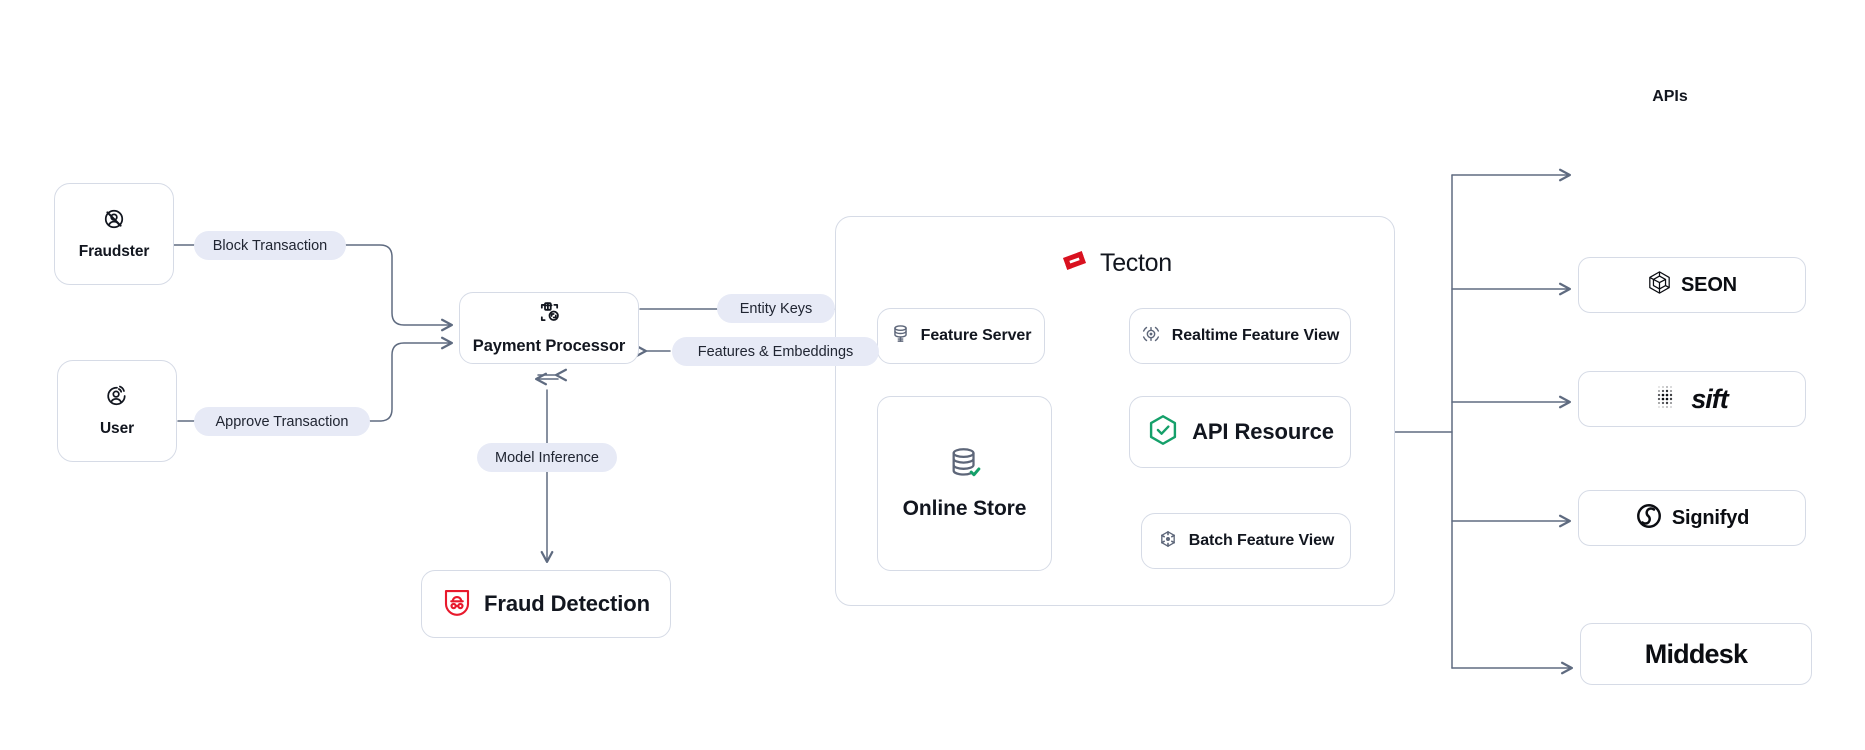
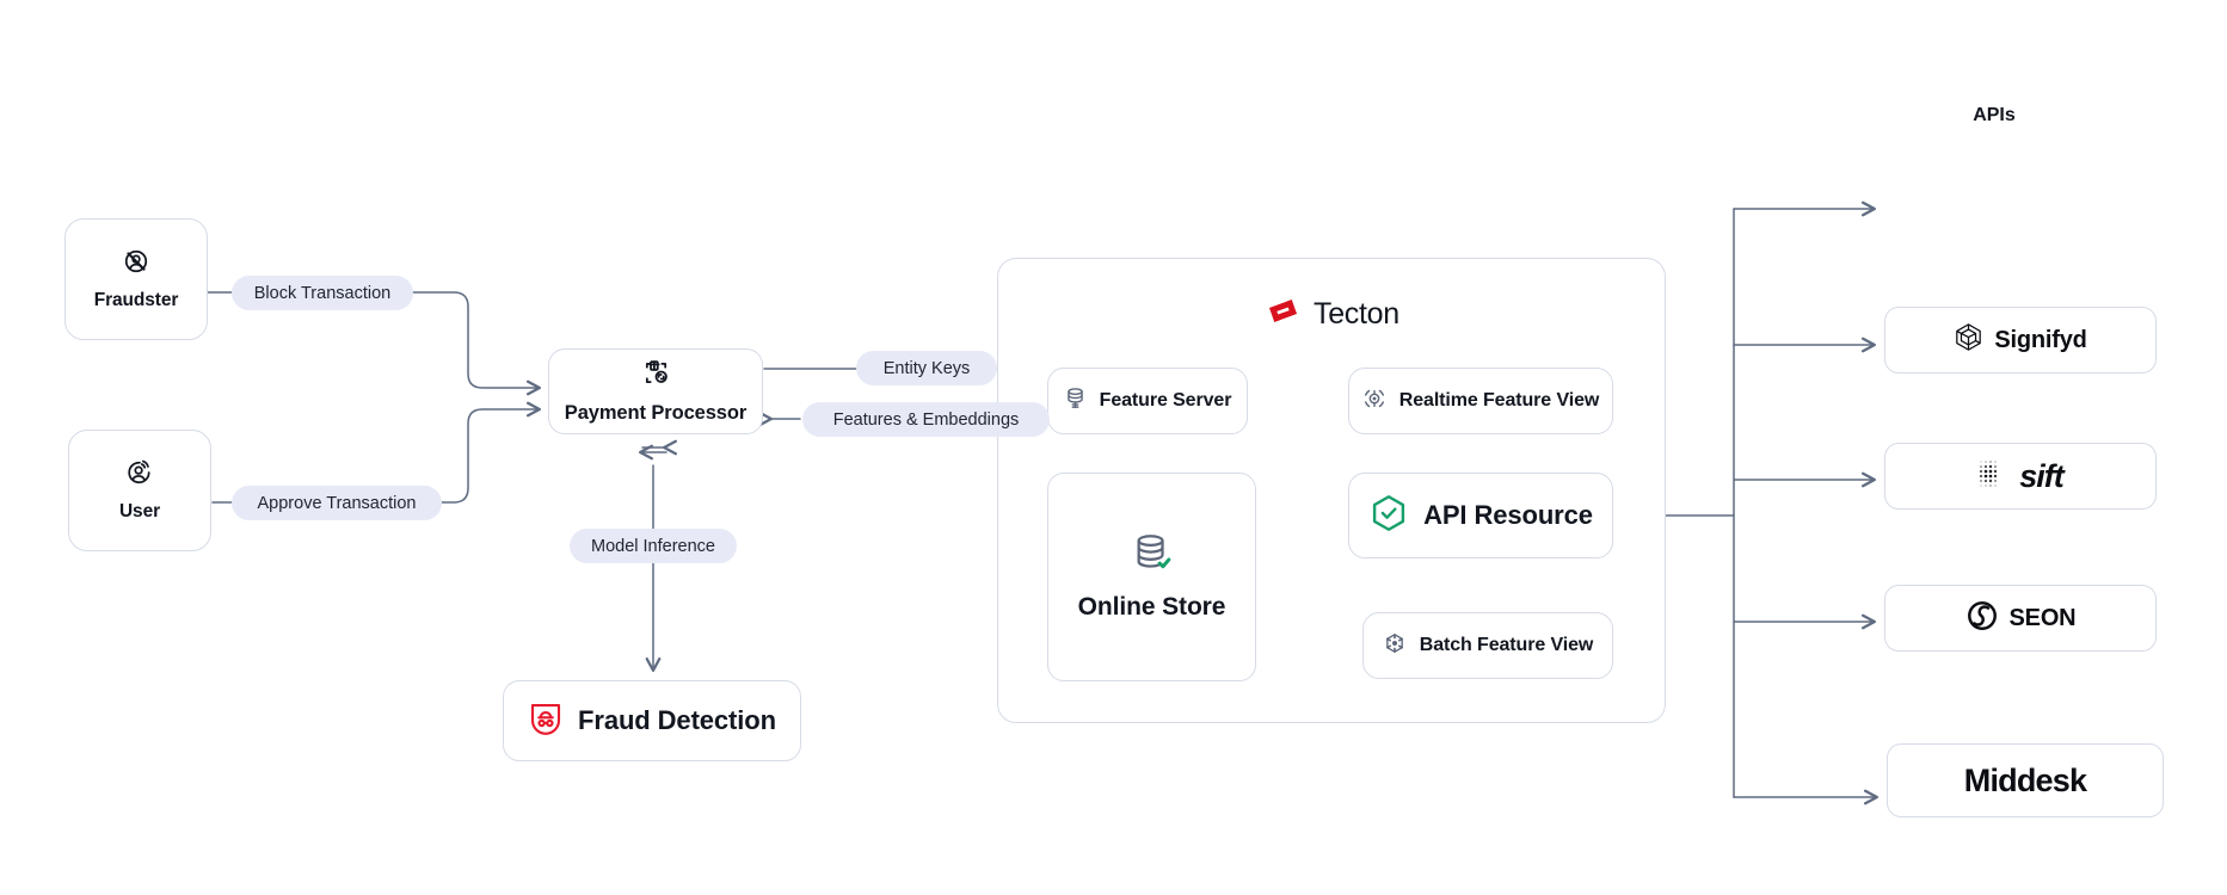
  Fraudster
  User
  Block Transaction
  Approve Transaction
  Entity Keys
  Features & Embeddings
  Model Inference
  Payment Processor
  Fraud Detection
  Tecton
  Feature Server
  Realtime Feature View
  Online Store
  API Resource
  Batch Feature View
  APIs
- SEON
+ Signifyd
  sift
- Signifyd
+ SEON
  Middesk
